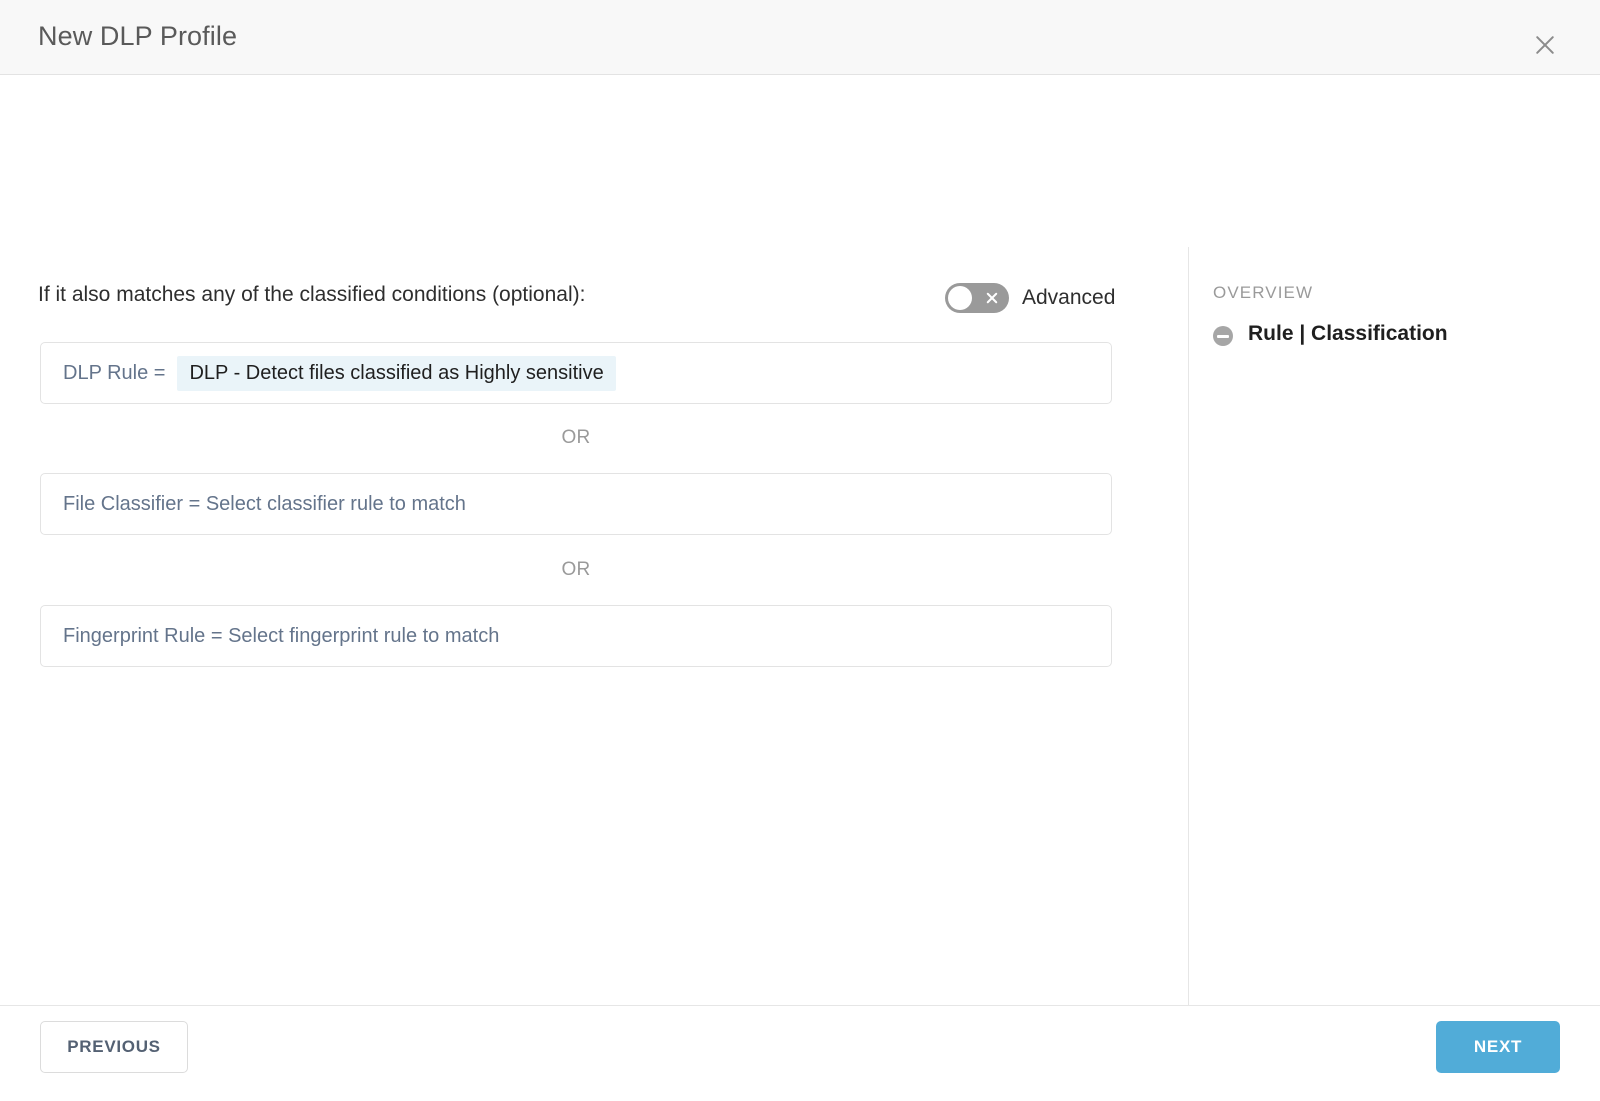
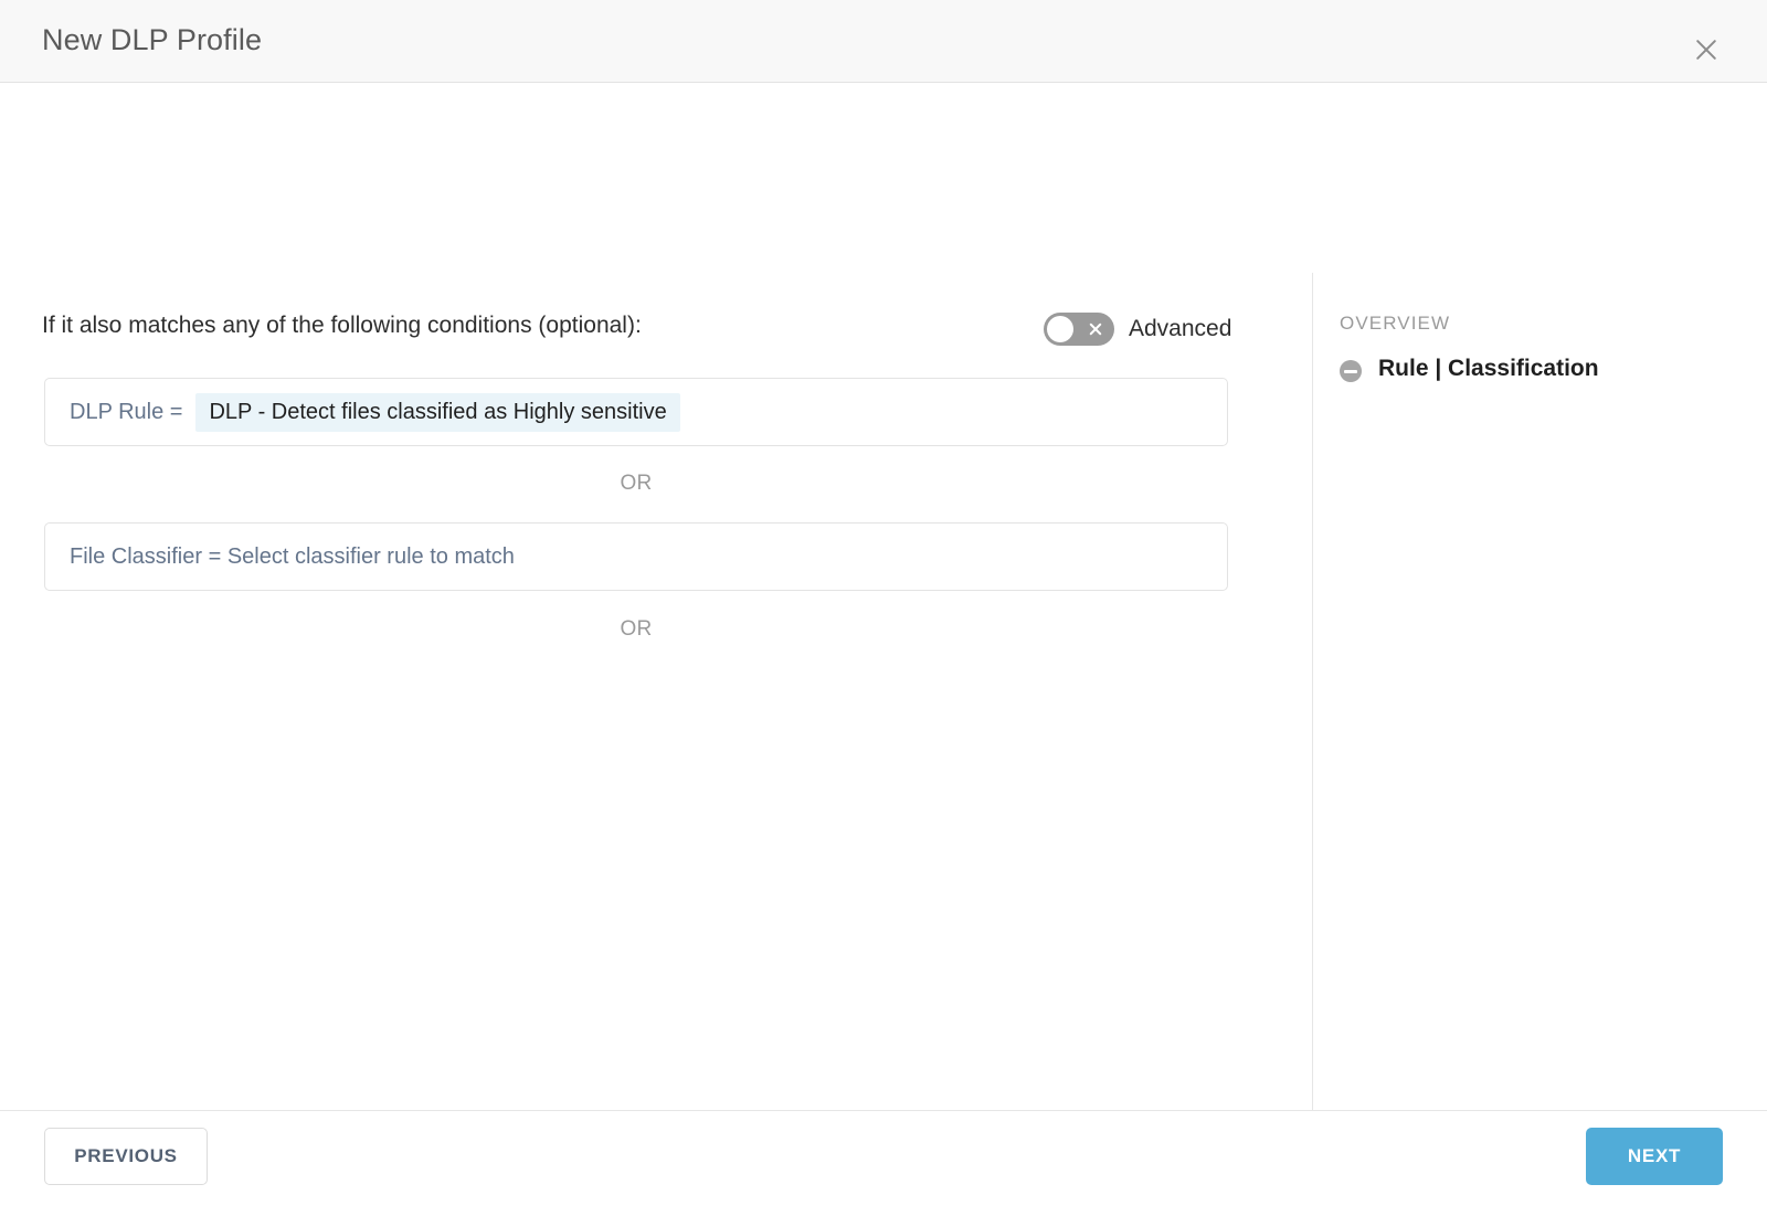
  New DLP Profile
- If it also matches any of the classified conditions (optional):
+ If it also matches any of the following conditions (optional):
  Advanced
  DLP Rule =
  DLP - Detect files classified as Highly sensitive
  OR
  File Classifier = Select classifier rule to match
  OR
- Fingerprint Rule = Select fingerprint rule to match
  OVERVIEW
  Rule | Classification
  PREVIOUS
  NEXT
